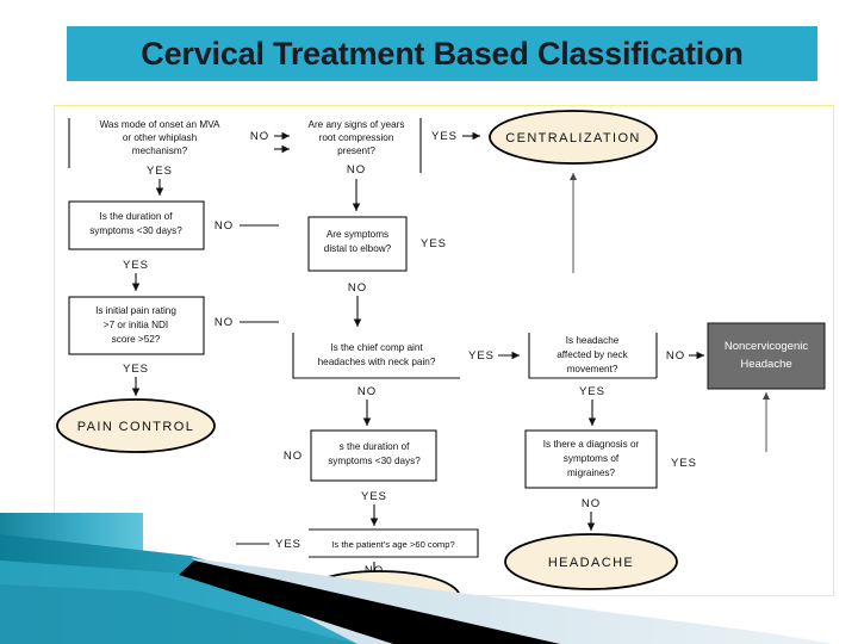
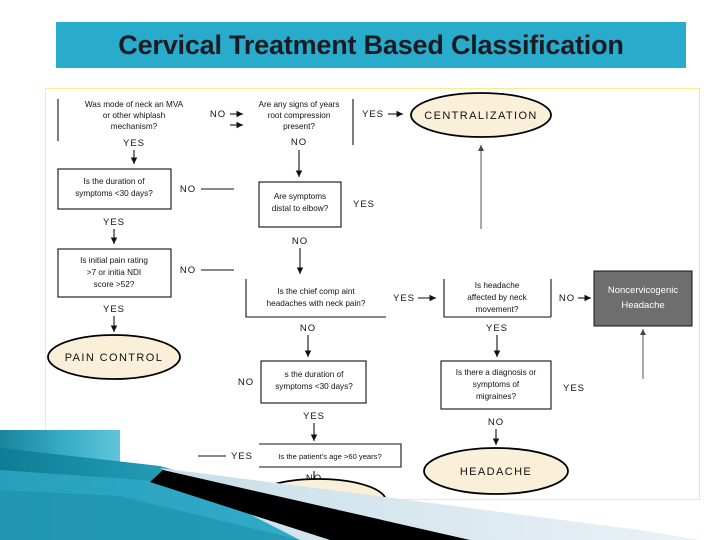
  Cervical Treatment Based Classification
- Was mode of onset an MVA
+ Was mode of neck an MVA
  or other whiplash
  mechanism?
  YES
  NO
  Is the duration of
  symptoms <30 days?
  YES
  NO
  Is initial pain rating
  >7 or initia NDI
  score >52?
  YES
  NO
  PAIN CONTROL
  Are any signs of years
  root compression
  present?
  NO
  YES
  CENTRALIZATION
  Are symptoms
  distal to elbow?
  YES
  NO
  Is the chief comp aint
  headaches with neck pain?
  YES
  NO
  s the duration of
  symptoms <30 days?
  NO
  YES
- Is the patient's age >60 comp?
+ Is the patient's age >60 years?
  YES
  Is headache
  affected by neck
  movement?
  NO
  YES
  Noncervicogenic
  Headache
  Is there a diagnosis or
  symptoms of
  migraines?
  YES
  NO
  HEADACHE
